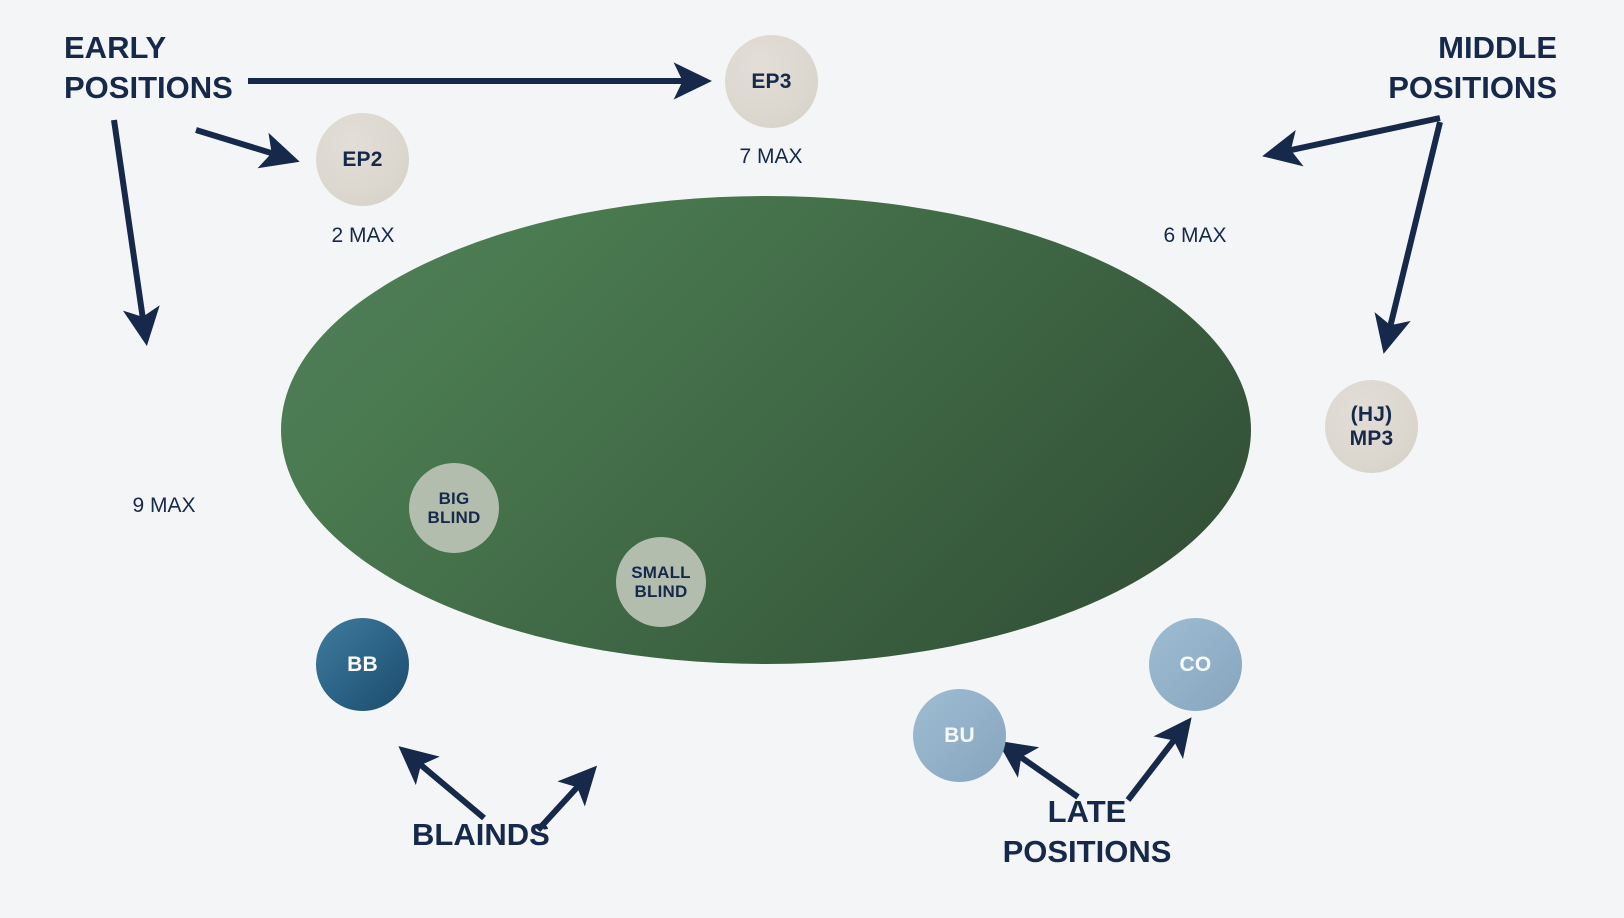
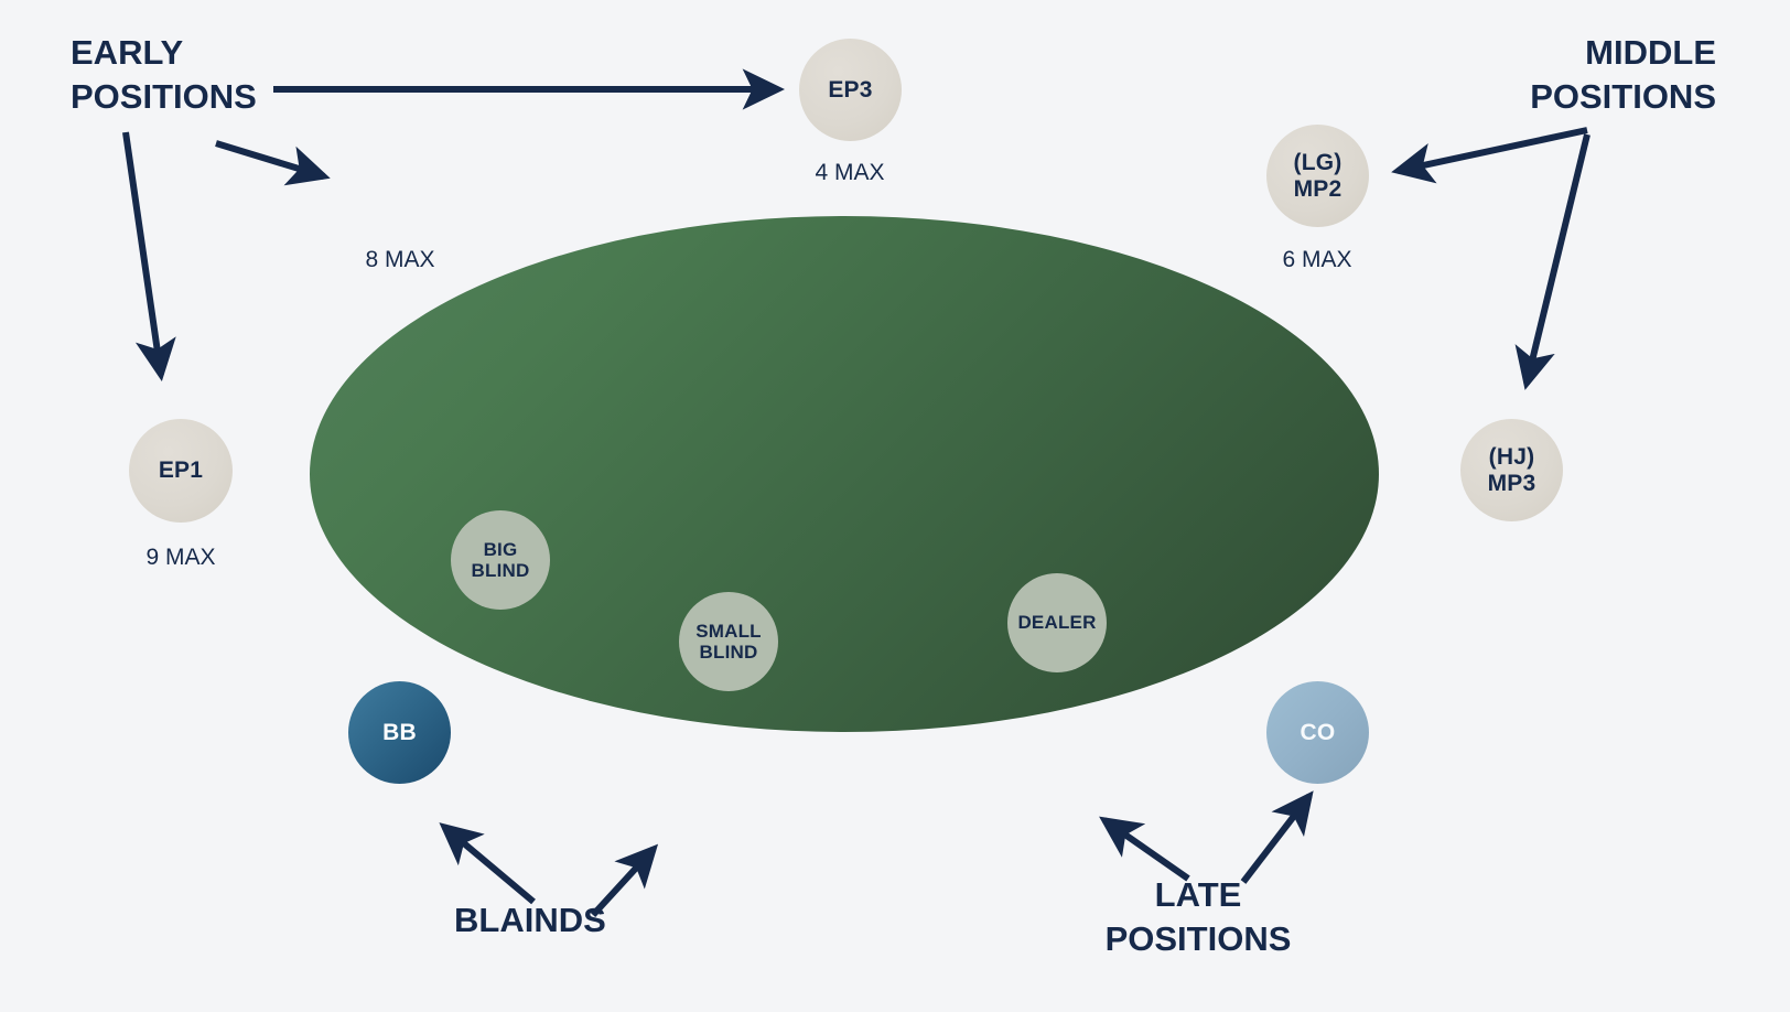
  EARLY
  POSITIONS
  MIDDLE
  POSITIONS
  BLAINDS
  LATE
  POSITIONS
+ EP1
  9 MAX
- EP2
- 2 MAX
+ 8 MAX
  EP3
- 7 MAX
+ 4 MAX
+ (LG)
+ MP2
  6 MAX
  (HJ)
  MP3
  BIG
  BLIND
  SMALL
  BLIND
+ DEALER
  BB
- BU
  CO
